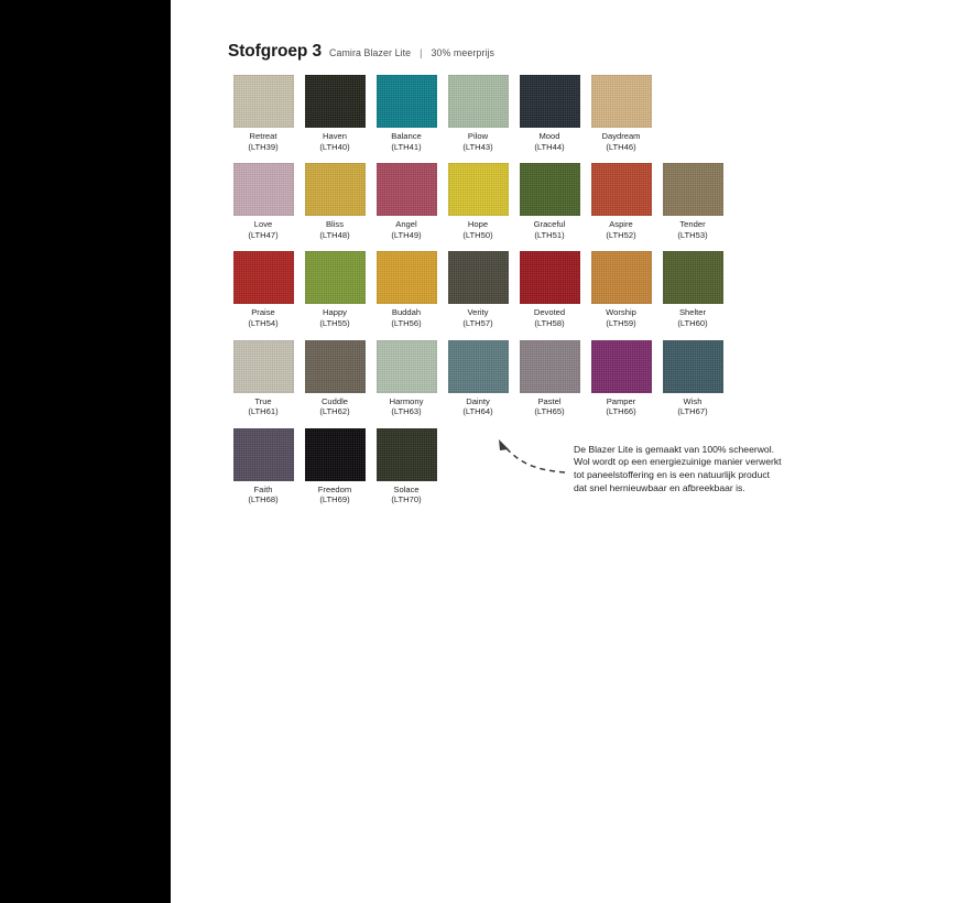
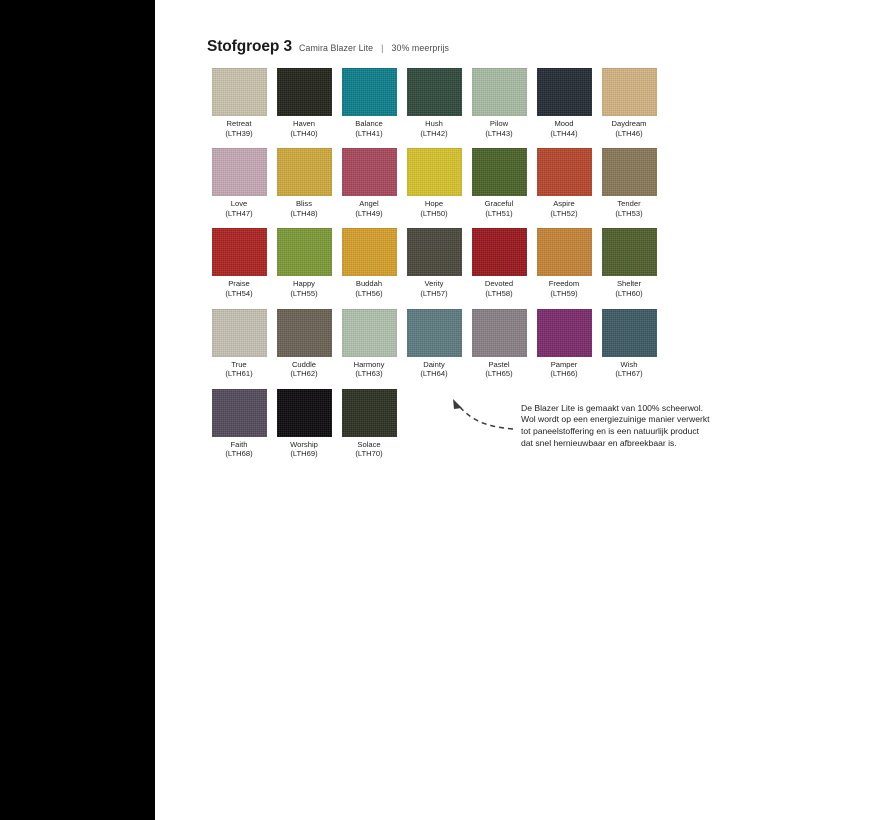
  Stofgroep 3
  Camira Blazer Lite
  |
  30% meerprijs
  Retreat
  (LTH39)
  Haven
  (LTH40)
  Balance
  (LTH41)
+ Hush
+ (LTH42)
  Pilow
  (LTH43)
  Mood
  (LTH44)
  Daydream
  (LTH46)
  Love
  (LTH47)
  Bliss
  (LTH48)
  Angel
  (LTH49)
  Hope
  (LTH50)
  Graceful
  (LTH51)
  Aspire
  (LTH52)
  Tender
  (LTH53)
  Praise
  (LTH54)
  Happy
  (LTH55)
  Buddah
  (LTH56)
  Verity
  (LTH57)
  Devoted
  (LTH58)
- Worship
+ Freedom
  (LTH59)
  Shelter
  (LTH60)
  True
  (LTH61)
  Cuddle
  (LTH62)
  Harmony
  (LTH63)
  Dainty
  (LTH64)
  Pastel
  (LTH65)
  Pamper
  (LTH66)
  Wish
  (LTH67)
  Faith
  (LTH68)
- Freedom
+ Worship
  (LTH69)
  Solace
  (LTH70)
  De Blazer Lite is gemaakt van 100% scheerwol. Wol wordt op een energiezuinige manier verwerkt tot paneelstoffering en is een natuurlijk product dat snel hernieuwbaar en afbreekbaar is.
